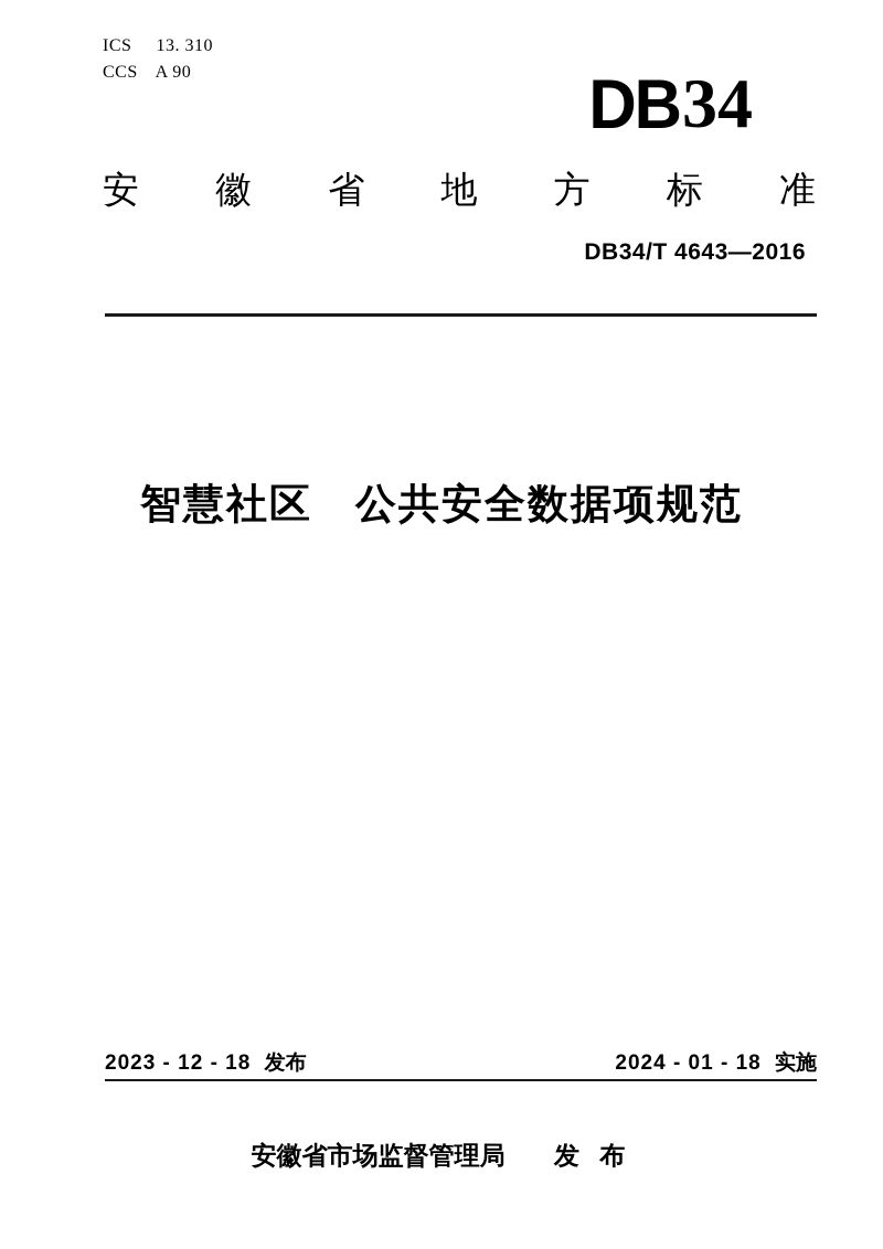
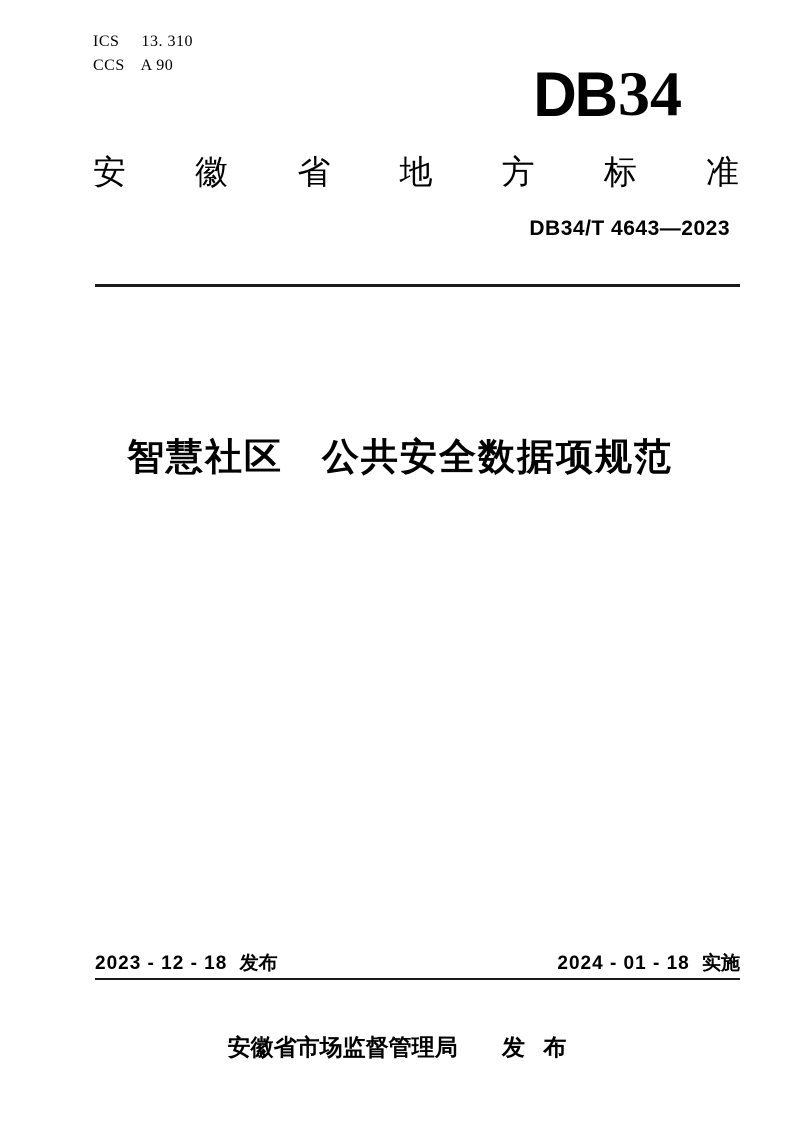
  ICS 13. 310
  CCS A 90
  DB34
  安 徽 省 地 方 标 准
- DB34/T 4643—2016
+ DB34/T 4643—2023
  智慧社区 公共安全数据项规范
  2023 - 12 - 18 发布
  2024 - 01 - 18 实施
  安徽省市场监督管理局 发 布
